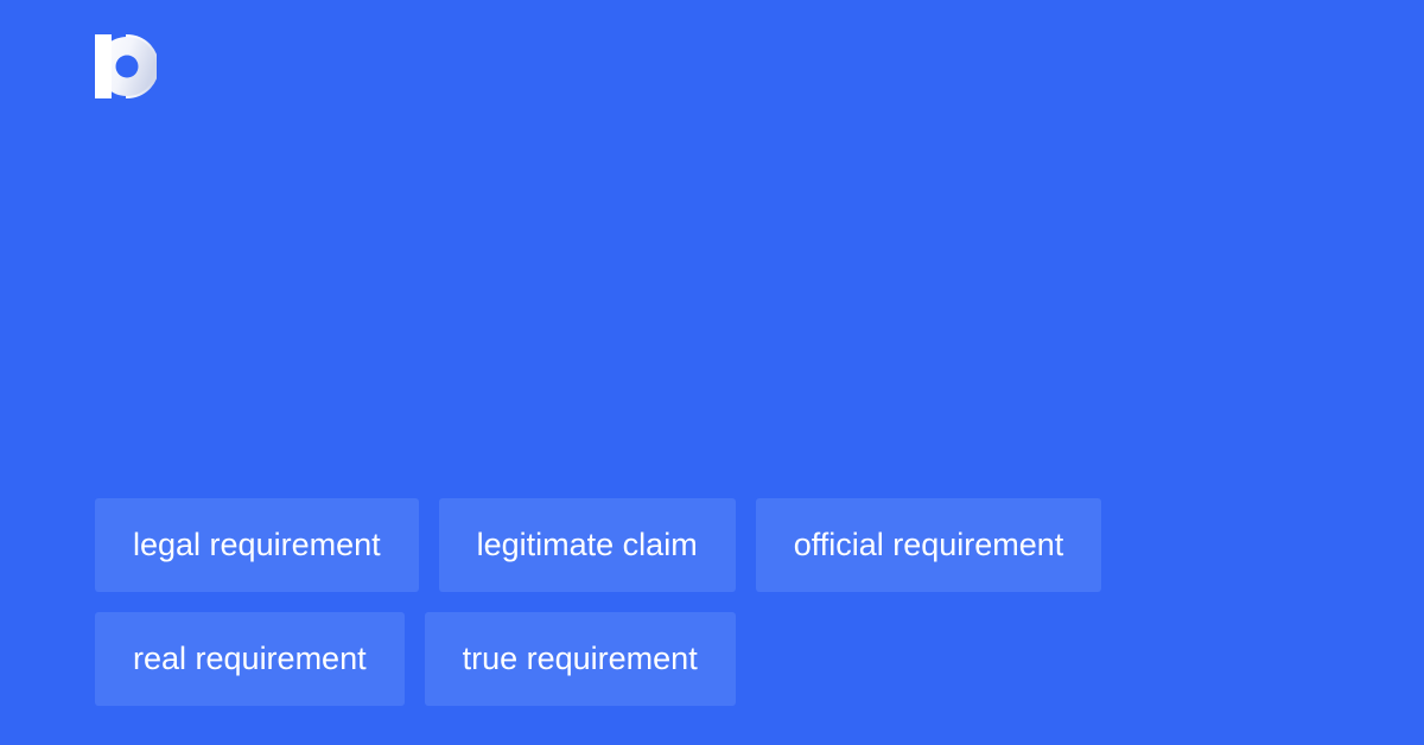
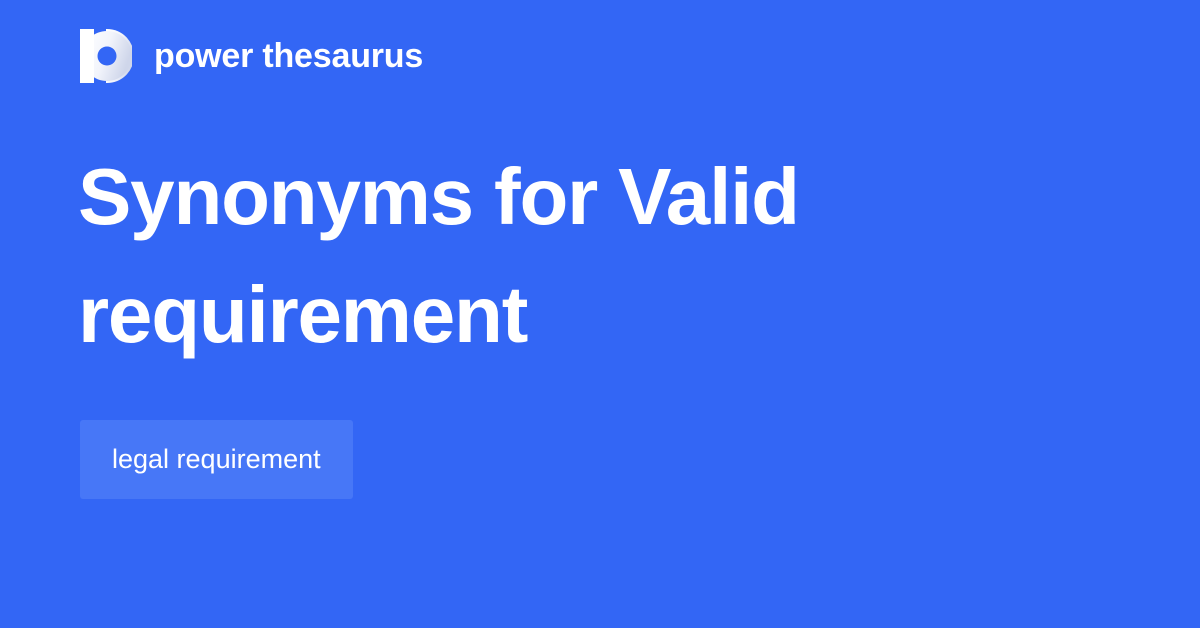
+ power thesaurus
+ Synonyms for Valid requirement
  legal requirement
- legitimate claim
- official requirement
- real requirement
- true requirement
